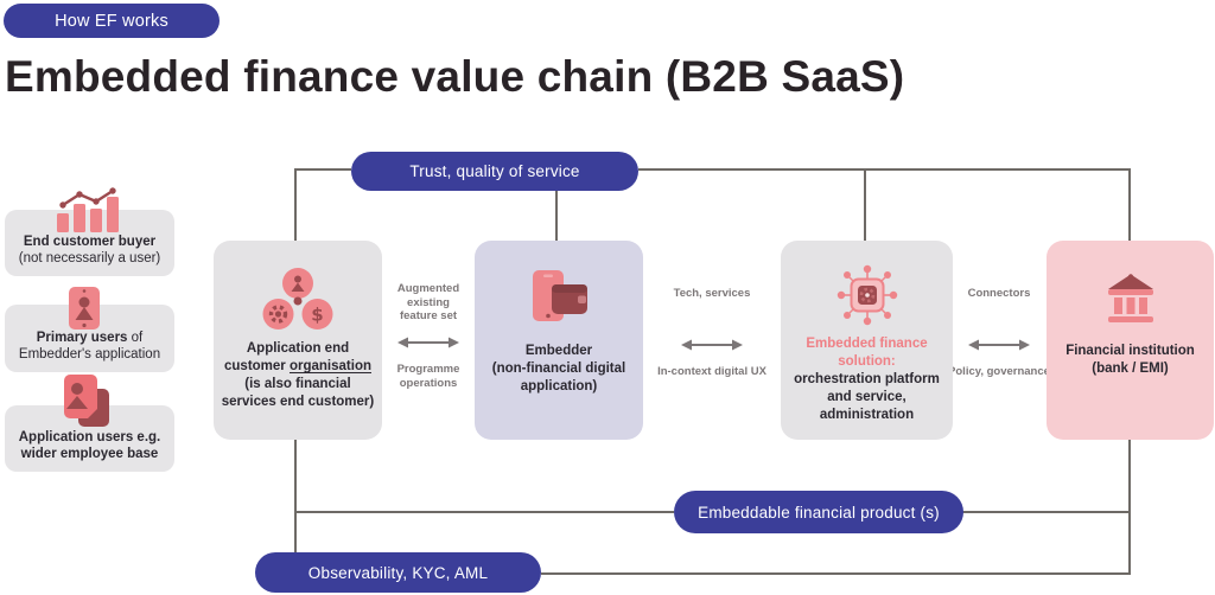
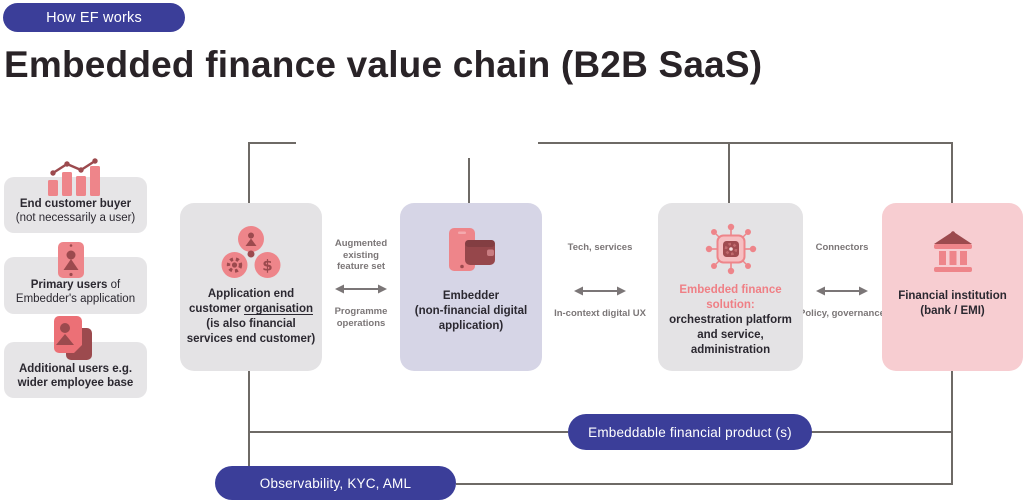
  How EF works
  Embedded finance value chain (B2B SaaS)
- Trust, quality of service
  Embeddable financial product (s)
  Observability, KYC, AML
  End customer buyer (not necessarily a user)
  Primary users of Embedder's application
- Application users e.g. wider employee base
+ Additional users e.g. wider employee base
  $
  Application end customer organisation (is also financial services end customer)
  Augmented existing feature set
  Programme operations
  Embedder
  (non-financial digital application)
  Tech, services
  In-context digital UX
  Embedded finance solution:
  orchestration platform and service, administration
  Connectors
  olicy, governanc
  Financial institution
  (bank / EMI)
